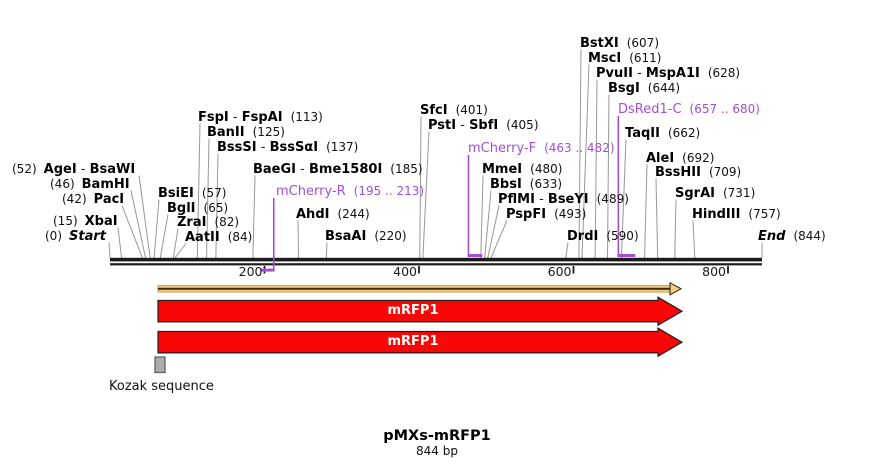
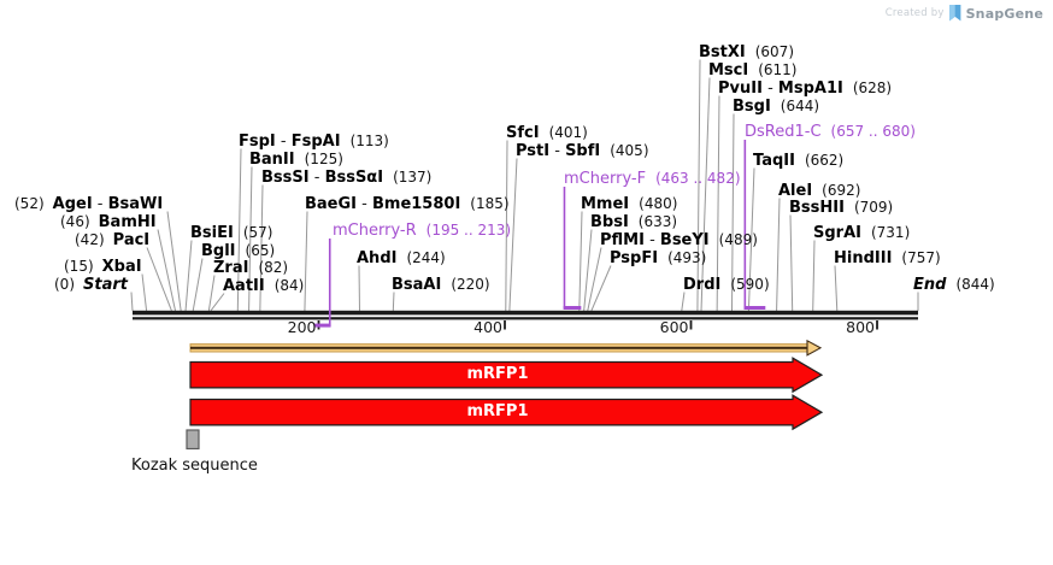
+ Created by
+ SnapGene
  200
  400
  600
  800
  mCherry-R (195 .. 213)
  mCherry-F (463 .. 482)
  DsRed1-C (657 .. 680)
  (0) Start
  (15) XbaI
  (42) PacI
  (46) BamHI
  (52) AgeI - BsaWI
  BsiEI (57)
  BglI (65)
  ZraI (82)
  AatII (84)
  FspI - FspAI (113)
  BanII (125)
  BssSI - BssSαI (137)
  BaeGI - Bme1580I (185)
  AhdI (244)
  BsaAI (220)
  SfcI (401)
  PstI - SbfI (405)
  MmeI (480)
  BbsI (633)
  PflMI - BseYI (489)
  PspFI (493)
  DrdI (590)
  BstXI (607)
  MscI (611)
  PvuII - MspA1I (628)
  BsgI (644)
  TaqII (662)
  AleI (692)
  BssHII (709)
  SgrAI (731)
  HindIII (757)
  End (844)
  mRFP1
  mRFP1
  Kozak sequence
- pMXs-mRFP1
- 844 bp
